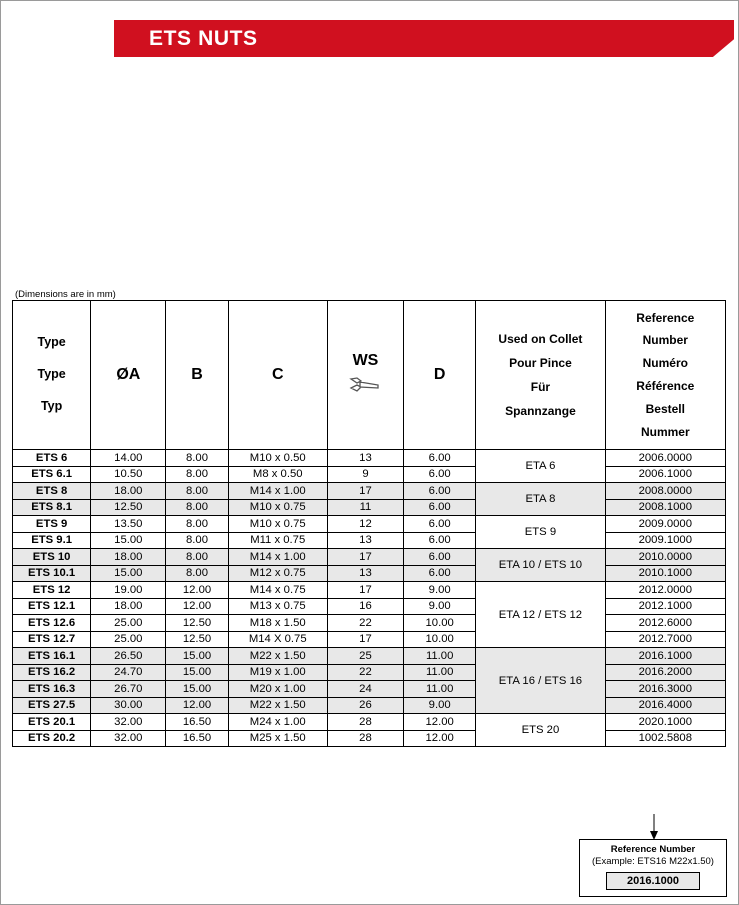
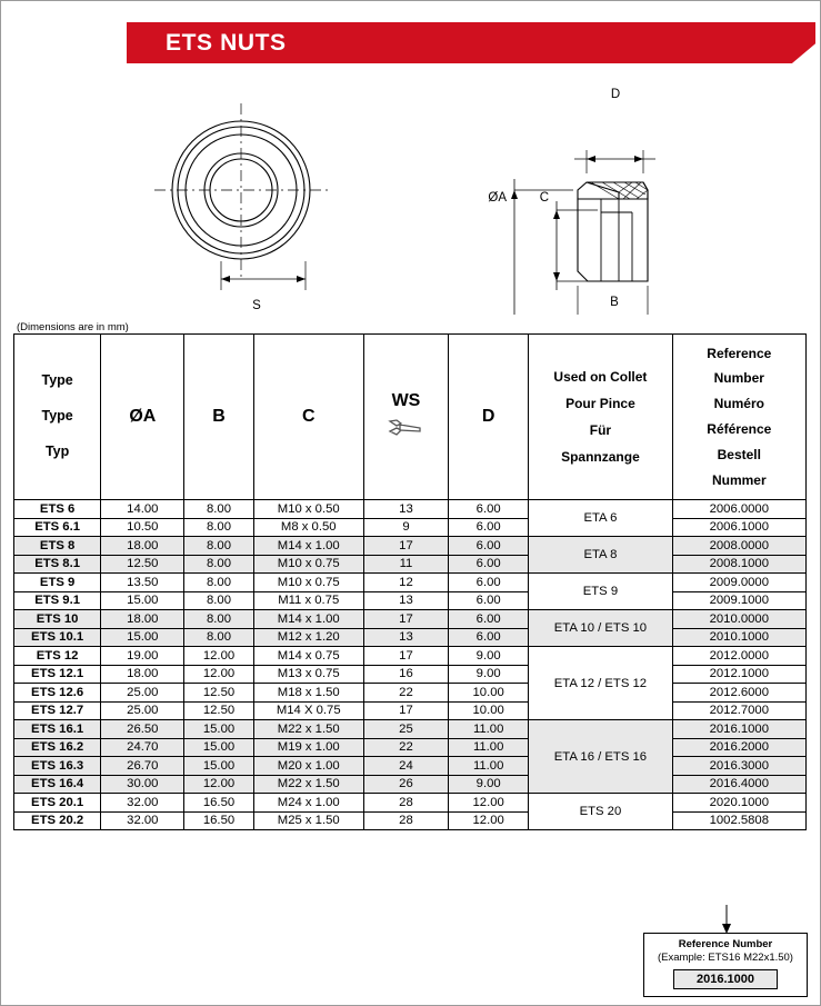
  ETS NUTS
+ S
+ D
+ B
+ ØA
+ C
  (Dimensions are in mm)
  Type Type Typ	ØA	B	C	WS	D	Used on Collet Pour Pince Für Spannzange	Reference Number Numéro Référence Bestell Nummer
  ETS 6	14.00	8.00	M10 x 0.50	13	6.00	ETA 6	2006.0000
  ETS 6.1	10.50	8.00	M8 x 0.50	9	6.00	2006.1000
  ETS 8	18.00	8.00	M14 x 1.00	17	6.00	ETA 8	2008.0000
  ETS 8.1	12.50	8.00	M10 x 0.75	11	6.00	2008.1000
  ETS 9	13.50	8.00	M10 x 0.75	12	6.00	ETS 9	2009.0000
  ETS 9.1	15.00	8.00	M11 x 0.75	13	6.00	2009.1000
  ETS 10	18.00	8.00	M14 x 1.00	17	6.00	ETA 10 / ETS 10	2010.0000
- ETS 10.1	15.00	8.00	M12 x 0.75	13	6.00	2010.1000
+ ETS 10.1	15.00	8.00	M12 x 1.20	13	6.00	2010.1000
  ETS 12	19.00	12.00	M14 x 0.75	17	9.00	ETA 12 / ETS 12	2012.0000
  ETS 12.1	18.00	12.00	M13 x 0.75	16	9.00	2012.1000
  ETS 12.6	25.00	12.50	M18 x 1.50	22	10.00	2012.6000
  ETS 12.7	25.00	12.50	M14 X 0.75	17	10.00	2012.7000
  ETS 16.1	26.50	15.00	M22 x 1.50	25	11.00	ETA 16 / ETS 16	2016.1000
  ETS 16.2	24.70	15.00	M19 x 1.00	22	11.00	2016.2000
  ETS 16.3	26.70	15.00	M20 x 1.00	24	11.00	2016.3000
- ETS 27.5	30.00	12.00	M22 x 1.50	26	9.00	2016.4000
+ ETS 16.4	30.00	12.00	M22 x 1.50	26	9.00	2016.4000
  ETS 20.1	32.00	16.50	M24 x 1.00	28	12.00	ETS 20	2020.1000
  ETS 20.2	32.00	16.50	M25 x 1.50	28	12.00	1002.5808
  Reference Number
  (Example: ETS16 M22x1.50)
  2016.1000
